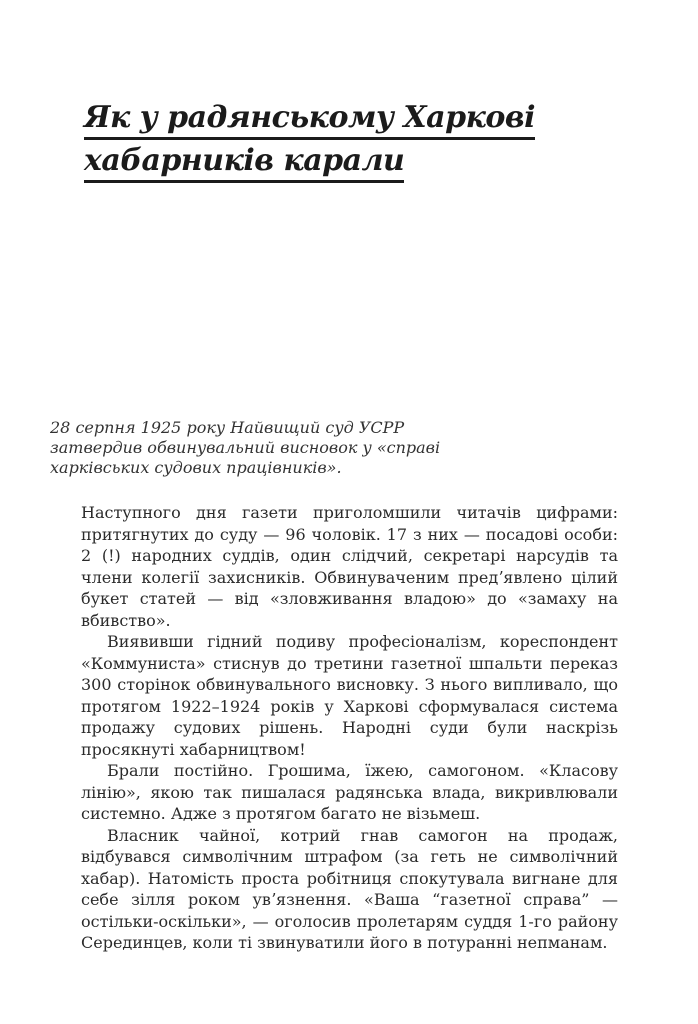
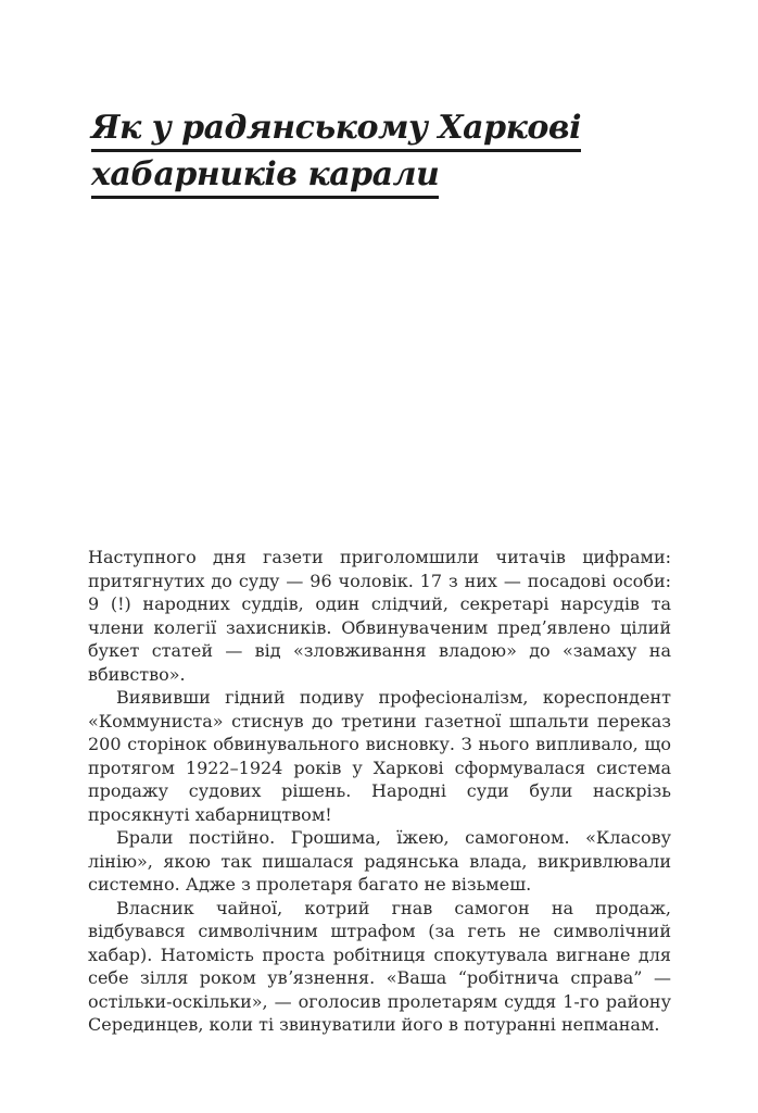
  Як у радянському Харкові
  хабарників карали
- 28 серпня 1925 року Найвищий суд УСРР
- затвердив обвинувальний висновок у «справі
- харківських судових працівників».
- Наступного дня газети приголомшили читачів цифрами: притягнутих до суду — 96 чоловік. 17 з них — посадові особи: 2 (!) народних суддів, один слідчий, секретарі нарсудів та члени колегії захисників. Обвинуваченим предʼявлено цілий букет статей — від «зловживання владою» до «замаху на вбивство».
+ Наступного дня газети приголомшили читачів цифрами: притягнутих до суду — 96 чоловік. 17 з них — посадові особи: 9 (!) народних суддів, один слідчий, секретарі нарсудів та члени колегії захисників. Обвинуваченим предʼявлено цілий букет статей — від «зловживання владою» до «замаху на вбивство».
- Виявивши гідний подиву професіоналізм, кореспондент «Коммуниста» стиснув до третини газетної шпальти переказ 300 сторінок обвинувального висновку. З нього випливало, що протягом 1922–1924 років у Харкові сформувалася система продажу судових рішень. Народні суди були наскрізь просякнуті хабарництвом!
+ Виявивши гідний подиву професіоналізм, кореспондент «Коммуниста» стиснув до третини газетної шпальти переказ 200 сторінок обвинувального висновку. З нього випливало, що протягом 1922–1924 років у Харкові сформувалася система продажу судових рішень. Народні суди були наскрізь просякнуті хабарництвом!
- Брали постійно. Грошима, їжею, самогоном. «Класову лінію», якою так пишалася радянська влада, викривлювали системно. Адже з протягом багато не візьмеш.
+ Брали постійно. Грошима, їжею, самогоном. «Класову лінію», якою так пишалася радянська влада, викривлювали системно. Адже з пролетаря багато не візьмеш.
- Власник чайної, котрий гнав самогон на продаж, відбувався символічним штрафом (за геть не символічний хабар). Натомість проста робітниця спокутувала вигнане для себе зілля роком увʼязнення. «Ваша “газетної справа” — остільки-оскільки», — оголосив пролетарям суддя 1-го району Серединцев, коли ті звинуватили його в потуранні непманам.
+ Власник чайної, котрий гнав самогон на продаж, відбувався символічним штрафом (за геть не символічний хабар). Натомість проста робітниця спокутувала вигнане для себе зілля роком увʼязнення. «Ваша “робітнича справа” — остільки-оскільки», — оголосив пролетарям суддя 1-го району Серединцев, коли ті звинуватили його в потуранні непманам.
